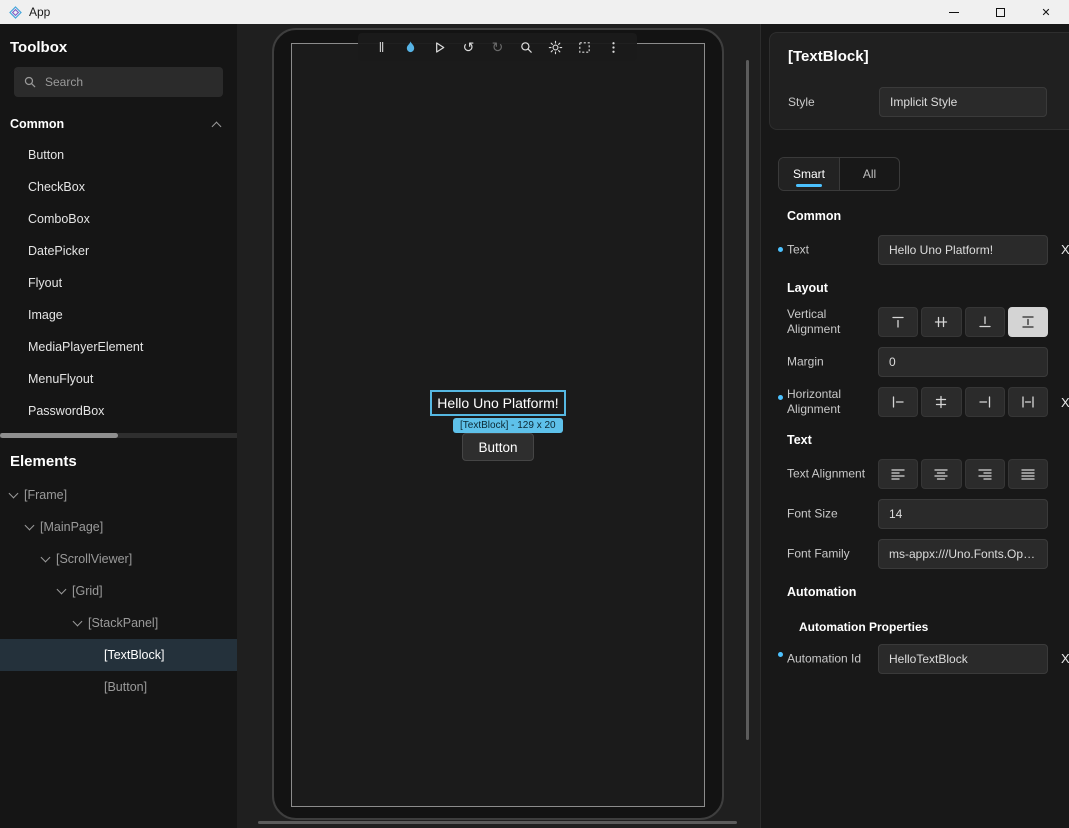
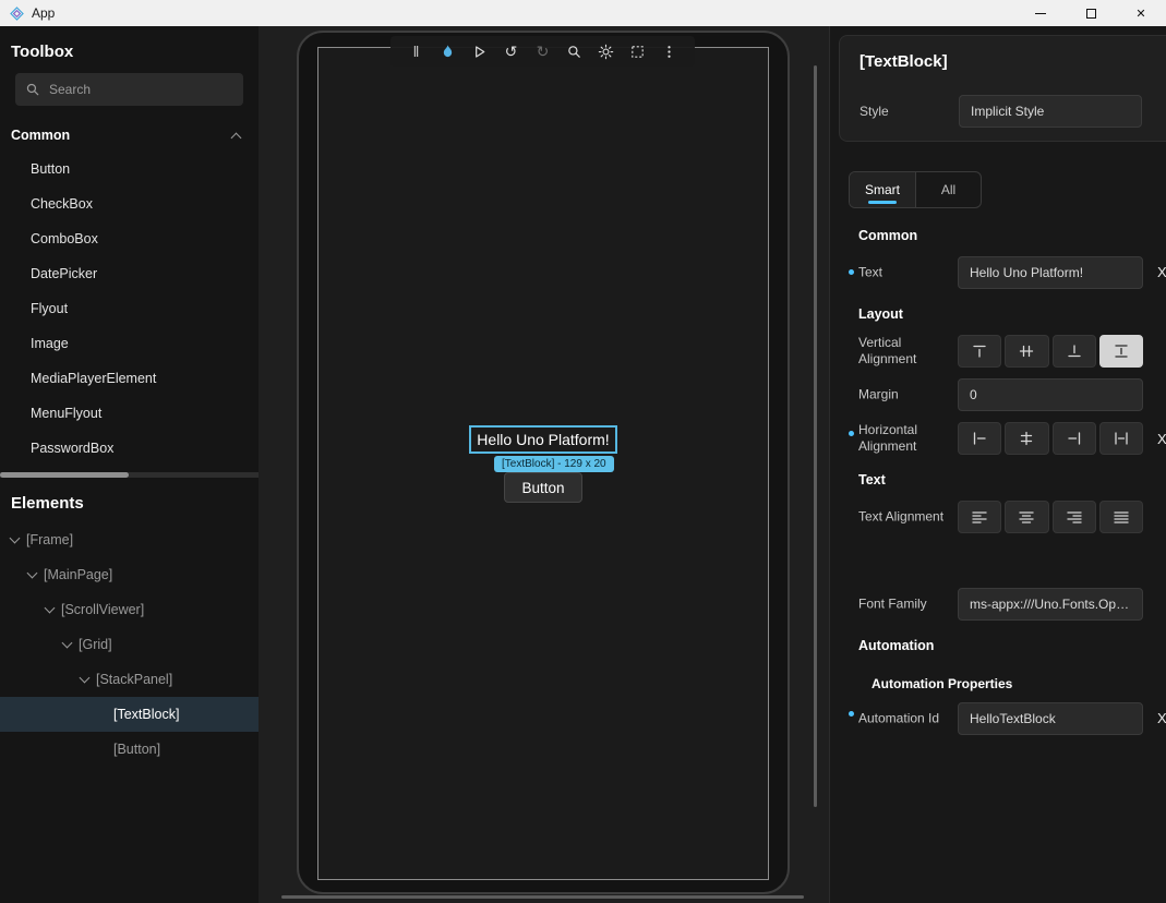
  App
  ✕
  Toolbox
  Search
  Common
  Button
  CheckBox
  ComboBox
  DatePicker
  Flyout
  Image
  MediaPlayerElement
  MenuFlyout
  PasswordBox
  Elements
  [Frame]
  [MainPage]
  [ScrollViewer]
  [Grid]
  [StackPanel]
  [TextBlock]
  [Button]
  ‖
  ↺
  ↻
  Hello Uno Platform!
  [TextBlock] - 129 x 20
  Button
  [TextBlock]
  Style
  Implicit Style
  Smart
  All
  Common
  Text
  Hello Uno Platform!
  Layout
  Vertical Alignment
  Margin
  0
  Horizontal Alignment
  Text
  Text Alignment
- Font Size
- 14
  Font Family
  ms-appx:///Uno.Fonts.Open
  Automation
  Automation Properties
  Automation Id
  HelloTextBlock
  X
  X
  X
